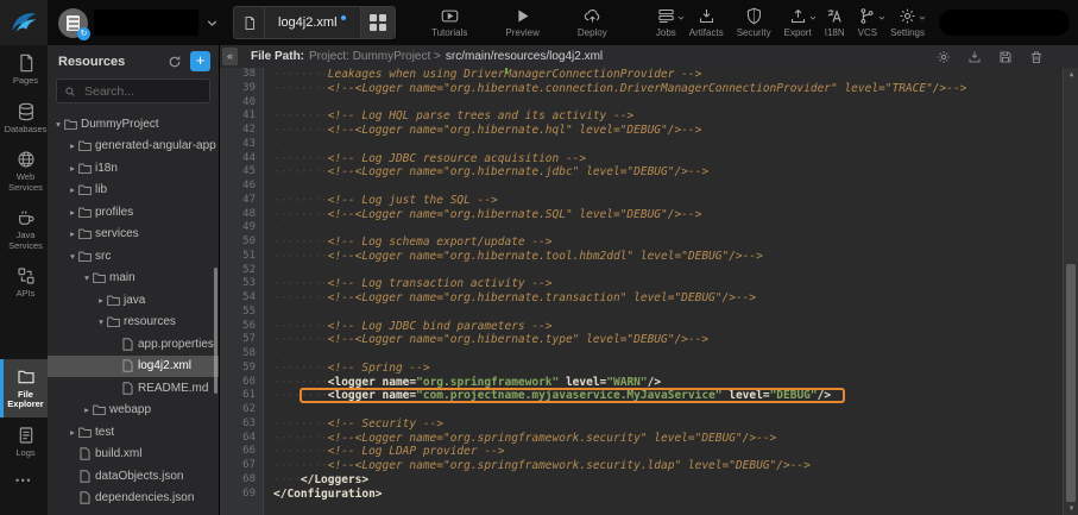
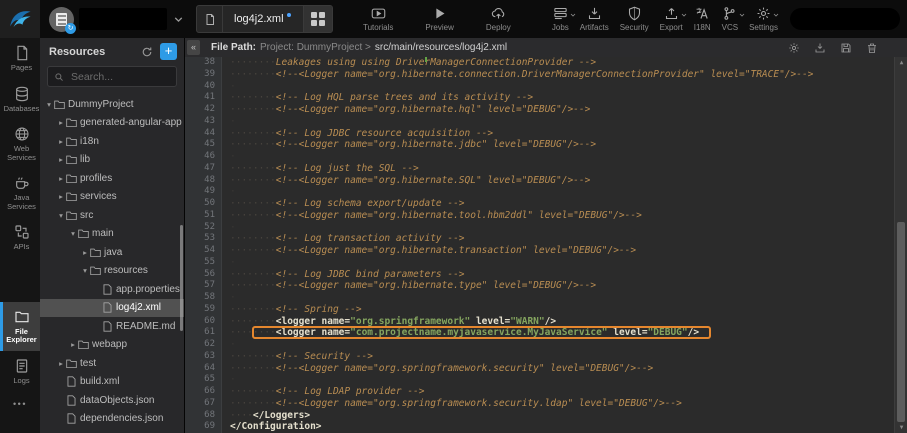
  log4j2.xml
  Tutorials
  Preview
  Deploy
  Jobs
  Artifacts
  Security
  Export
  I18N
  VCS
  Settings
  Pages
  Databases
  Web Services
  Java Services
  APIs
  File Explorer
  Logs
  •••
  Resources
  +
  Search...
  ▾
  DummyProject
  ▸
  generated-angular-app
  ▸
  i18n
  ▸
  lib
  ▸
  profiles
  ▸
  services
  ▾
  src
  ▾
  main
  ▸
  java
  ▾
  resources
  app.properties
  log4j2.xml
  README.md
  ▸
  webapp
  ▸
  test
  build.xml
  dataObjects.json
  dependencies.json
  «
  File Path:
  Project: DummyProject >
  src/main/resources/log4j2.xml
  38
- ········Leakages when using DriverManagerConnectionProvider -->
+ ········Leakages using using DriverManagerConnectionProvider -->
  39
  ········<!--<Logger name="org.hibernate.connection.DriverManagerConnectionProvider" level="TRACE"/>-->
  40
  41
  ········<!-- Log HQL parse trees and its activity -->
  42
  ········<!--<Logger name="org.hibernate.hql" level="DEBUG"/>-->
  43
  44
  ········<!-- Log JDBC resource acquisition -->
  45
  ········<!--<Logger name="org.hibernate.jdbc" level="DEBUG"/>-->
  46
  47
  ········<!-- Log just the SQL -->
  48
  ········<!--<Logger name="org.hibernate.SQL" level="DEBUG"/>-->
  49
  50
  ········<!-- Log schema export/update -->
  51
  ········<!--<Logger name="org.hibernate.tool.hbm2ddl" level="DEBUG"/>-->
  52
  53
  ········<!-- Log transaction activity -->
  54
  ········<!--<Logger name="org.hibernate.transaction" level="DEBUG"/>-->
  55
  56
  ········<!-- Log JDBC bind parameters -->
  57
  ········<!--<Logger name="org.hibernate.type" level="DEBUG"/>-->
  58
  59
  ········<!-- Spring -->
  60
  ········<logger name="org.springframework" level="WARN"/>
  61
  ········<logger name="com.projectname.myjavaservice.MyJavaService" level="DEBUG"/>
  62
  63
  ········<!-- Security -->
  64
  ········<!--<Logger name="org.springframework.security" level="DEBUG"/>-->
+ 65
  66
  ········<!-- Log LDAP provider -->
  67
  ········<!--<Logger name="org.springframework.security.ldap" level="DEBUG"/>-->
  68
  ····</Loggers>
  69
  </Configuration>
